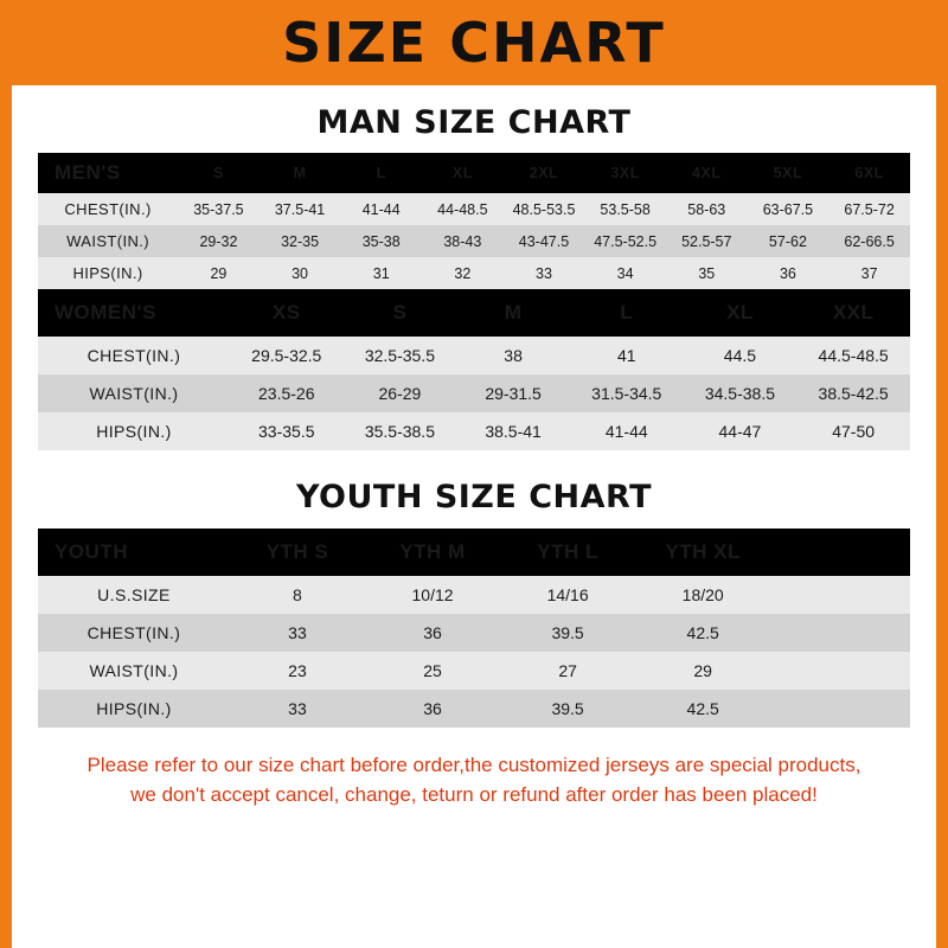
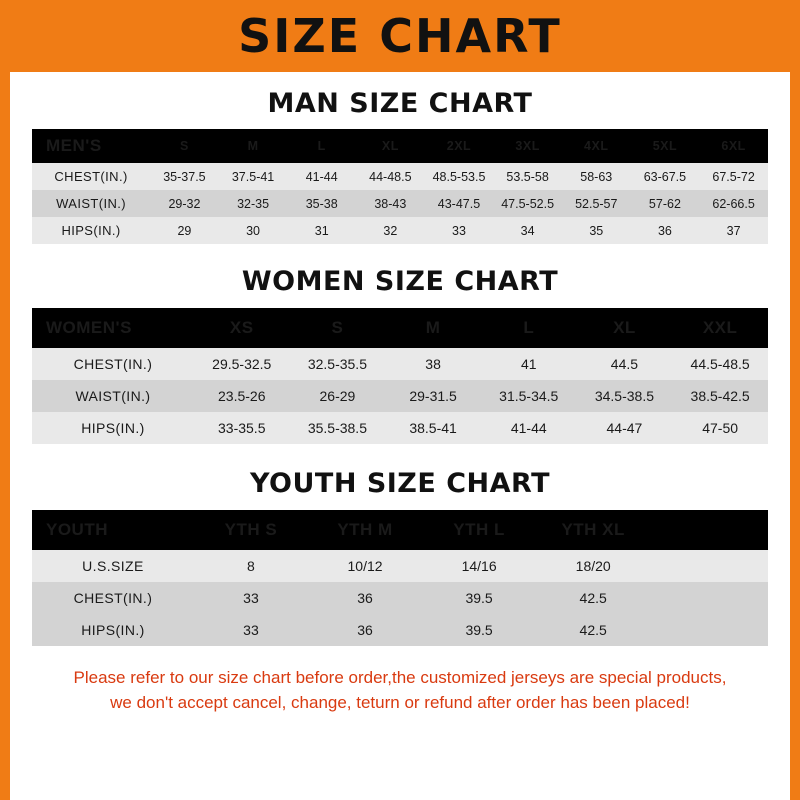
  SIZE CHART
  MAN SIZE CHART
  MEN'S	S	M	L	XL	2XL	3XL	4XL	5XL	6XL
  CHEST(IN.)	35-37.5	37.5-41	41-44	44-48.5	48.5-53.5	53.5-58	58-63	63-67.5	67.5-72
  WAIST(IN.)	29-32	32-35	35-38	38-43	43-47.5	47.5-52.5	52.5-57	57-62	62-66.5
  HIPS(IN.)	29	30	31	32	33	34	35	36	37
+ WOMEN SIZE CHART
  WOMEN'S	XS	S	M	L	XL	XXL
  CHEST(IN.)	29.5-32.5	32.5-35.5	38	41	44.5	44.5-48.5
  WAIST(IN.)	23.5-26	26-29	29-31.5	31.5-34.5	34.5-38.5	38.5-42.5
  HIPS(IN.)	33-35.5	35.5-38.5	38.5-41	41-44	44-47	47-50
  YOUTH SIZE CHART
  YOUTH	YTH S	YTH M	YTH L	YTH XL
  U.S.SIZE	8	10/12	14/16	18/20
  CHEST(IN.)	33	36	39.5	42.5
- WAIST(IN.)	23	25	27	29
  HIPS(IN.)	33	36	39.5	42.5
  Please refer to our size chart before order,the customized jerseys are special products,
  we don't accept cancel, change, teturn or refund after order has been placed!
